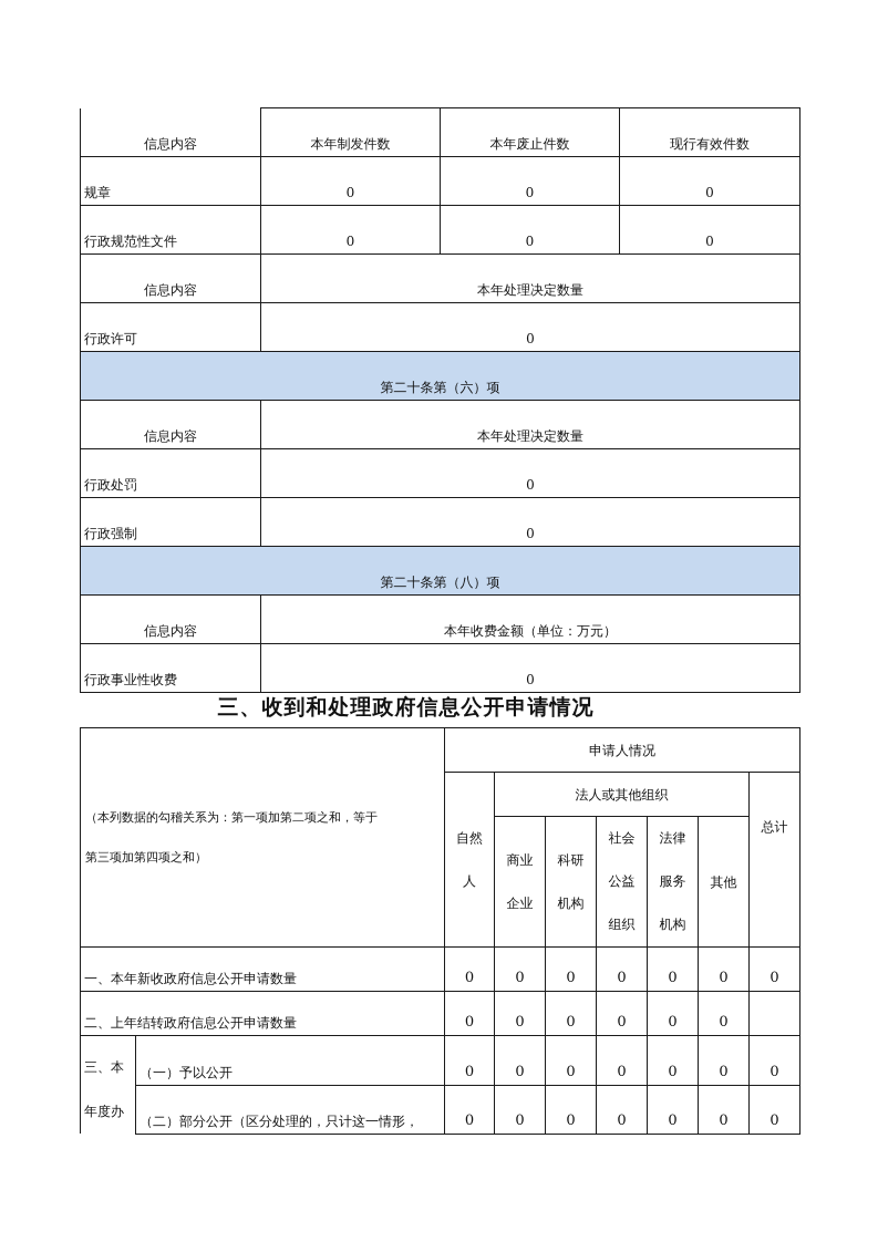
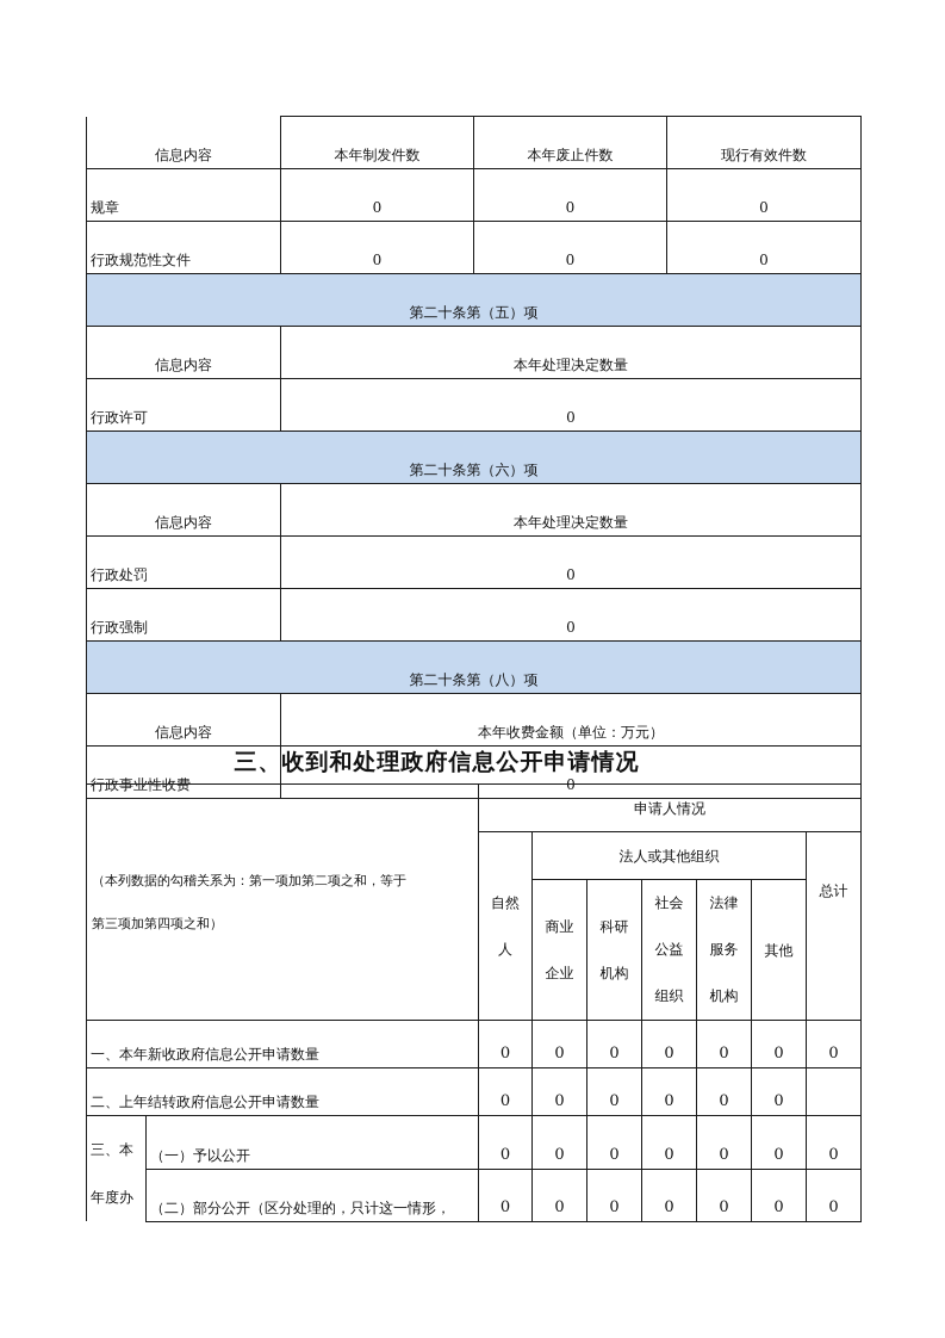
  信息内容	本年制发件数	本年废止件数	现行有效件数
  规章	0	0	0
  行政规范性文件	0	0	0
+ 第二十条第（五）项
  信息内容	本年处理决定数量
  行政许可	0
  第二十条第（六）项
  信息内容	本年处理决定数量
  行政处罚	0
  行政强制	0
  第二十条第（八）项
  信息内容	本年收费金额（单位：万元）
  行政事业性收费	0
  三、收到和处理政府信息公开申请情况
  （本列数据的勾稽关系为：第一项加第二项之和，等于 第三项加第四项之和）	申请人情况
  自然 人	法人或其他组织	总计
  商业 企业	科研 机构	社会 公益 组织	法律 服务 机构	其他
  一、本年新收政府信息公开申请数量	0	0	0	0	0	0	0
  二、上年结转政府信息公开申请数量	0	0	0	0	0	0
  三、本 年度办	（一）予以公开	0	0	0	0	0	0	0
  （二）部分公开（区分处理的，只计这一情形，	0	0	0	0	0	0	0
